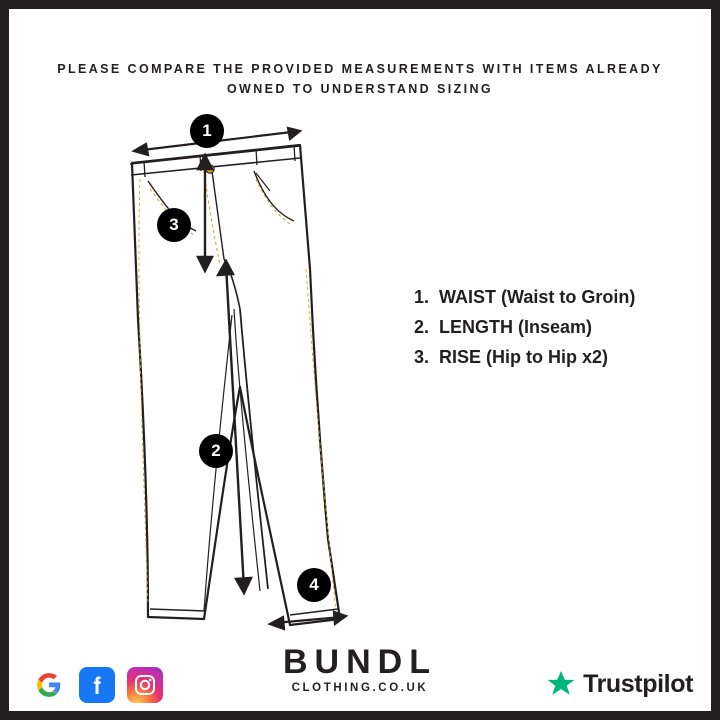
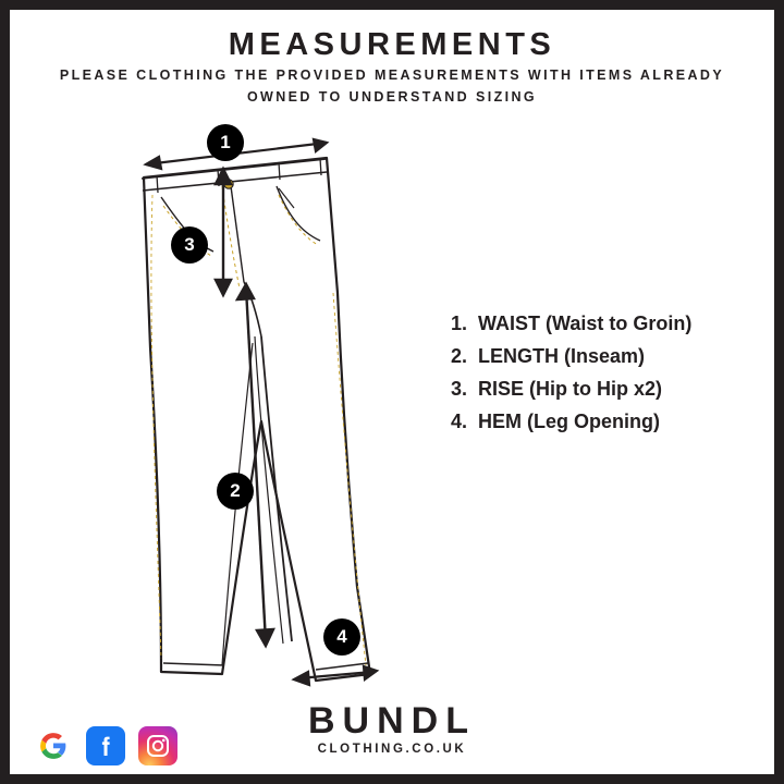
+ MEASUREMENTS
- PLEASE COMPARE THE PROVIDED MEASUREMENTS WITH ITEMS ALREADY OWNED TO UNDERSTAND SIZING
+ PLEASE CLOTHING THE PROVIDED MEASUREMENTS WITH ITEMS ALREADY OWNED TO UNDERSTAND SIZING
  1
  2
  3
  4
  1.
  WAIST (Waist to Groin)
  2.
  LENGTH (Inseam)
  3.
  RISE (Hip to Hip x2)
+ 4.
+ HEM (Leg Opening)
  BUNDL
  CLOTHING.CO.UK
- Trustpilot
